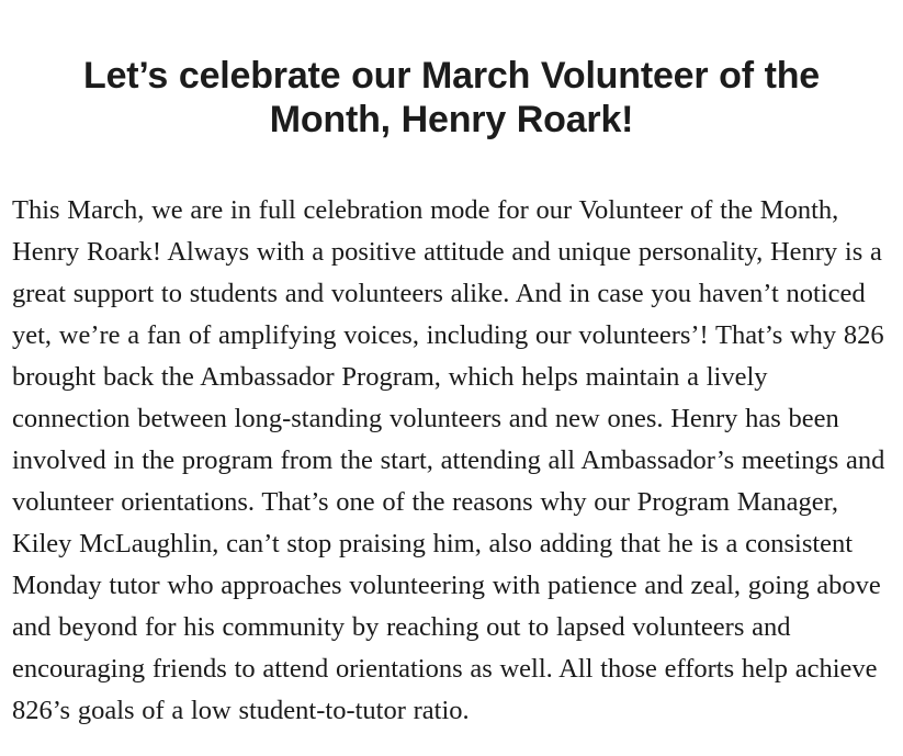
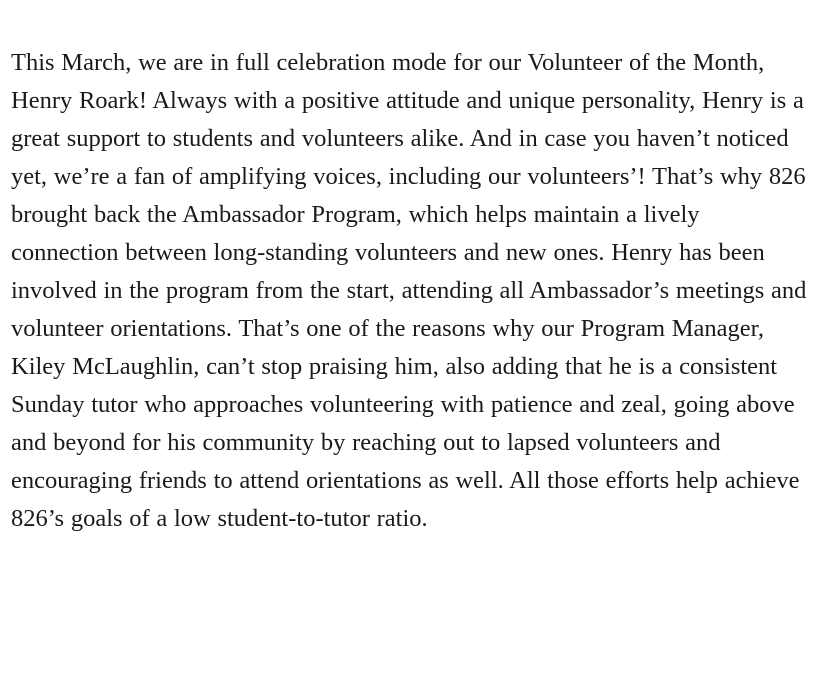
- Let’s celebrate our March Volunteer of the Month, Henry Roark!
- This March, we are in full celebration mode for our Volunteer of the Month, Henry Roark! Always with a positive attitude and unique personality, Henry is a great support to students and volunteers alike. And in case you haven’t noticed yet, we’re a fan of amplifying voices, including our volunteers’! That’s why 826 brought back the Ambassador Program, which helps maintain a lively connection between long-standing volunteers and new ones. Henry has been involved in the program from the start, attending all Ambassador’s meetings and volunteer orientations. That’s one of the reasons why our Program Manager, Kiley McLaughlin, can’t stop praising him, also adding that he is a consistent Monday tutor who approaches volunteering with patience and zeal, going above and beyond for his community by reaching out to lapsed volunteers and encouraging friends to attend orientations as well. All those efforts help achieve 826’s goals of a low student-to-tutor ratio.
+ This March, we are in full celebration mode for our Volunteer of the Month, Henry Roark! Always with a positive attitude and unique personality, Henry is a great support to students and volunteers alike. And in case you haven’t noticed yet, we’re a fan of amplifying voices, including our volunteers’! That’s why 826 brought back the Ambassador Program, which helps maintain a lively connection between long-standing volunteers and new ones. Henry has been involved in the program from the start, attending all Ambassador’s meetings and volunteer orientations. That’s one of the reasons why our Program Manager, Kiley McLaughlin, can’t stop praising him, also adding that he is a consistent Sunday tutor who approaches volunteering with patience and zeal, going above and beyond for his community by reaching out to lapsed volunteers and encouraging friends to attend orientations as well. All those efforts help achieve 826’s goals of a low student-to-tutor ratio.
